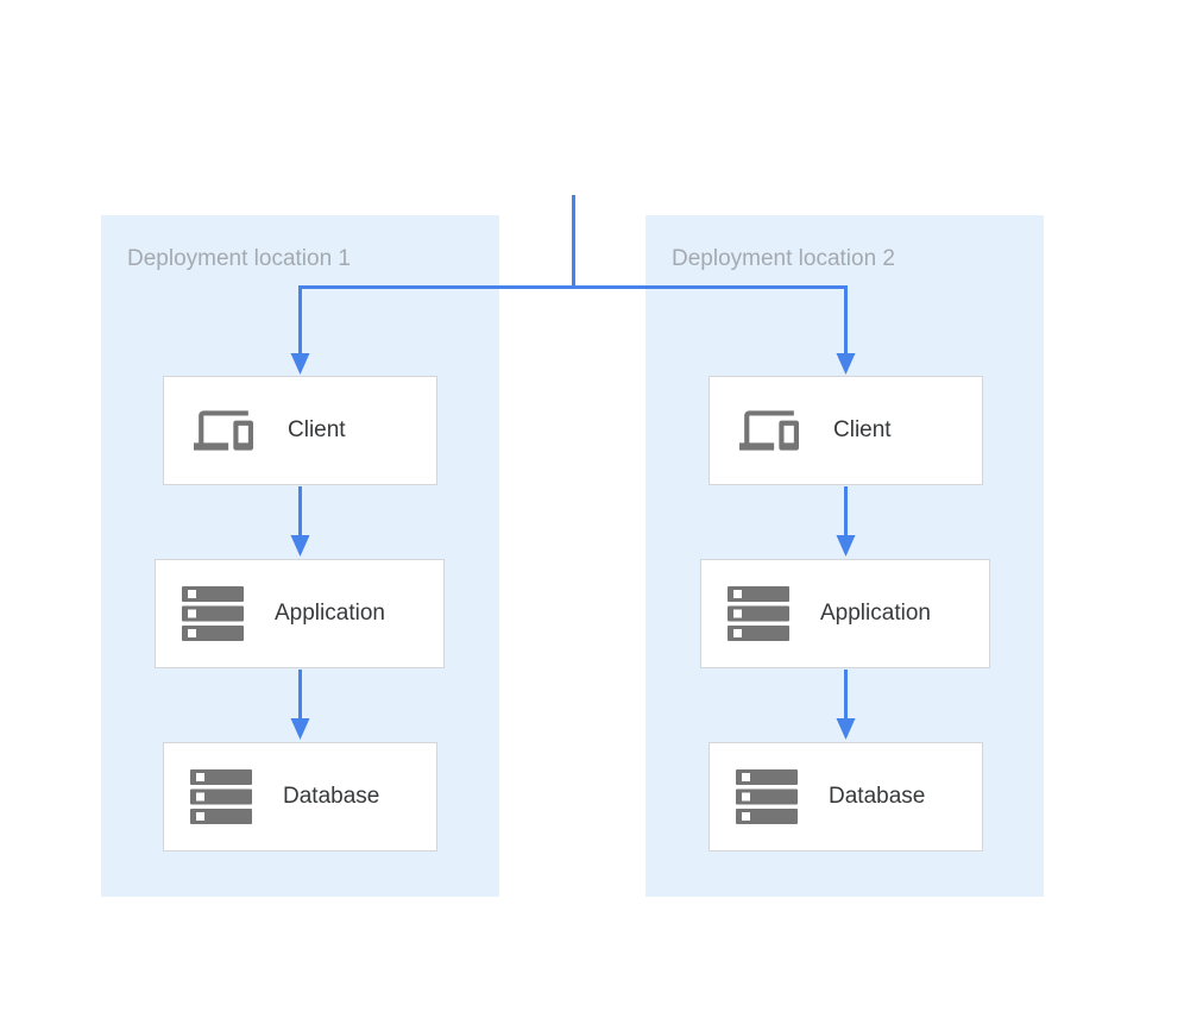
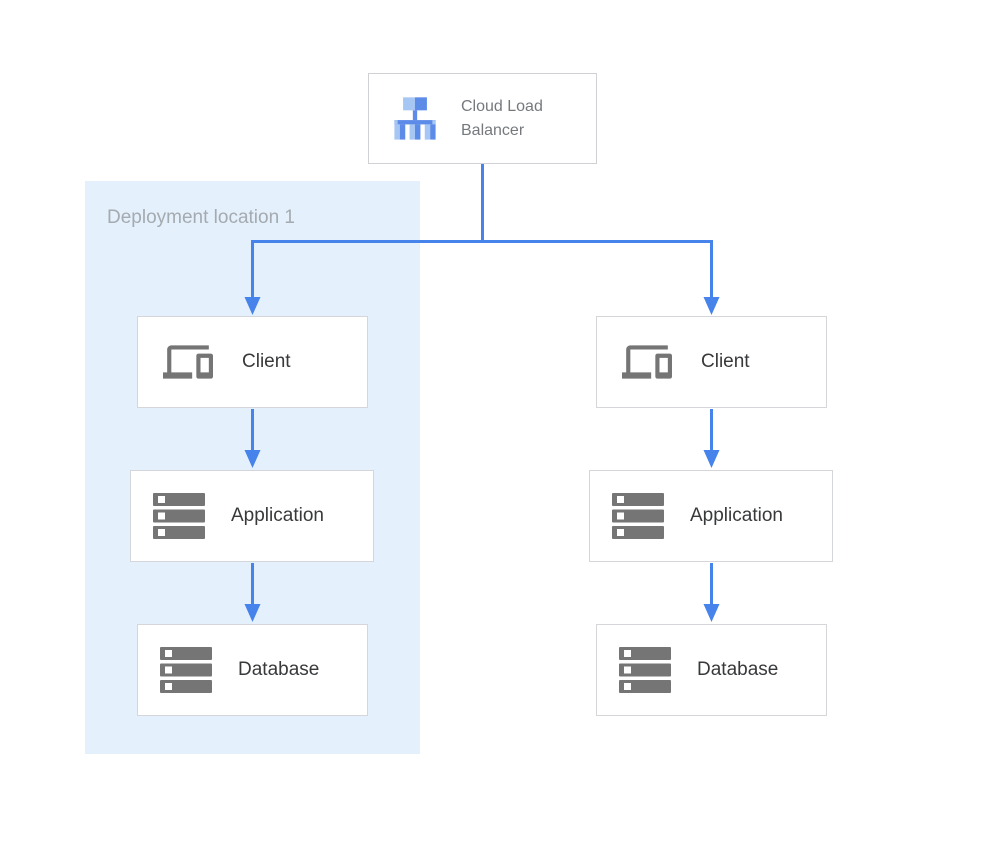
+ Cloud Load Balancer
  Deployment location 1
- Deployment location 2
  Client
  Application
  Database
  Client
  Application
  Database
